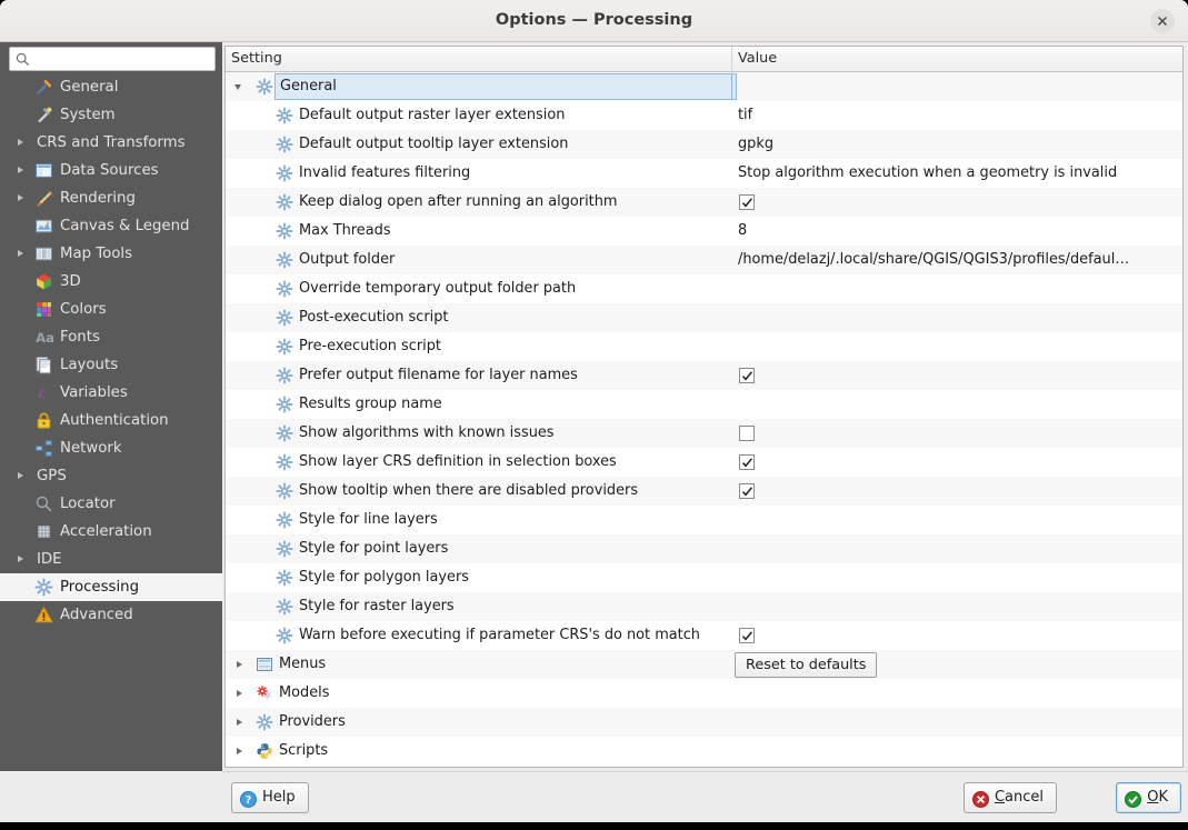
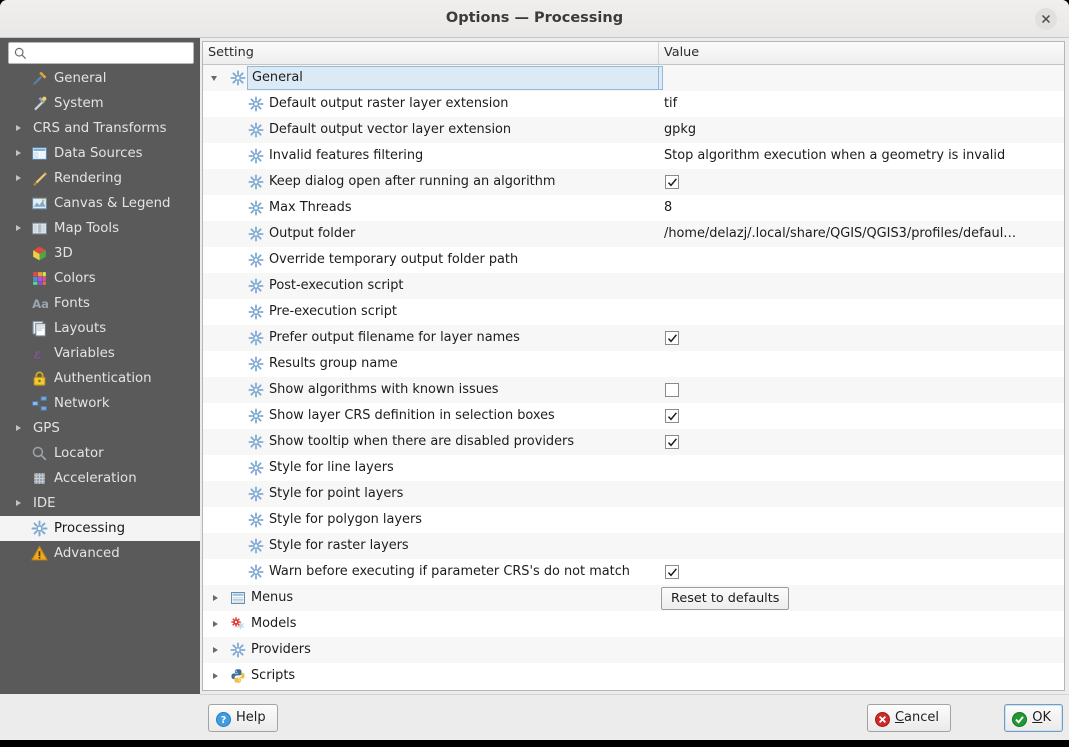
  Options — Processing
  General
  System
  CRS and Transforms
  Data Sources
  Rendering
  Canvas & Legend
  Map Tools
  3D
  Colors
  Aa
  Fonts
  Layouts
  ε
  Variables
  Authentication
  Network
  GPS
  Locator
  Acceleration
  IDE
  Processing
  Advanced
  Setting
  Value
  General
  Default output raster layer extension
  tif
- Default output tooltip layer extension
+ Default output vector layer extension
  gpkg
  Invalid features filtering
  Stop algorithm execution when a geometry is invalid
  Keep dialog open after running an algorithm
  Max Threads
  8
  Output folder
  /home/delazj/.local/share/QGIS/QGIS3/profiles/defaul…
  Override temporary output folder path
  Post-execution script
  Pre-execution script
  Prefer output filename for layer names
  Results group name
  Show algorithms with known issues
  Show layer CRS definition in selection boxes
  Show tooltip when there are disabled providers
  Style for line layers
  Style for point layers
  Style for polygon layers
  Style for raster layers
  Warn before executing if parameter CRS's do not match
  Menus
  Reset to defaults
  Models
  Providers
  Scripts
  ?
  Help
  Cancel
  OK
